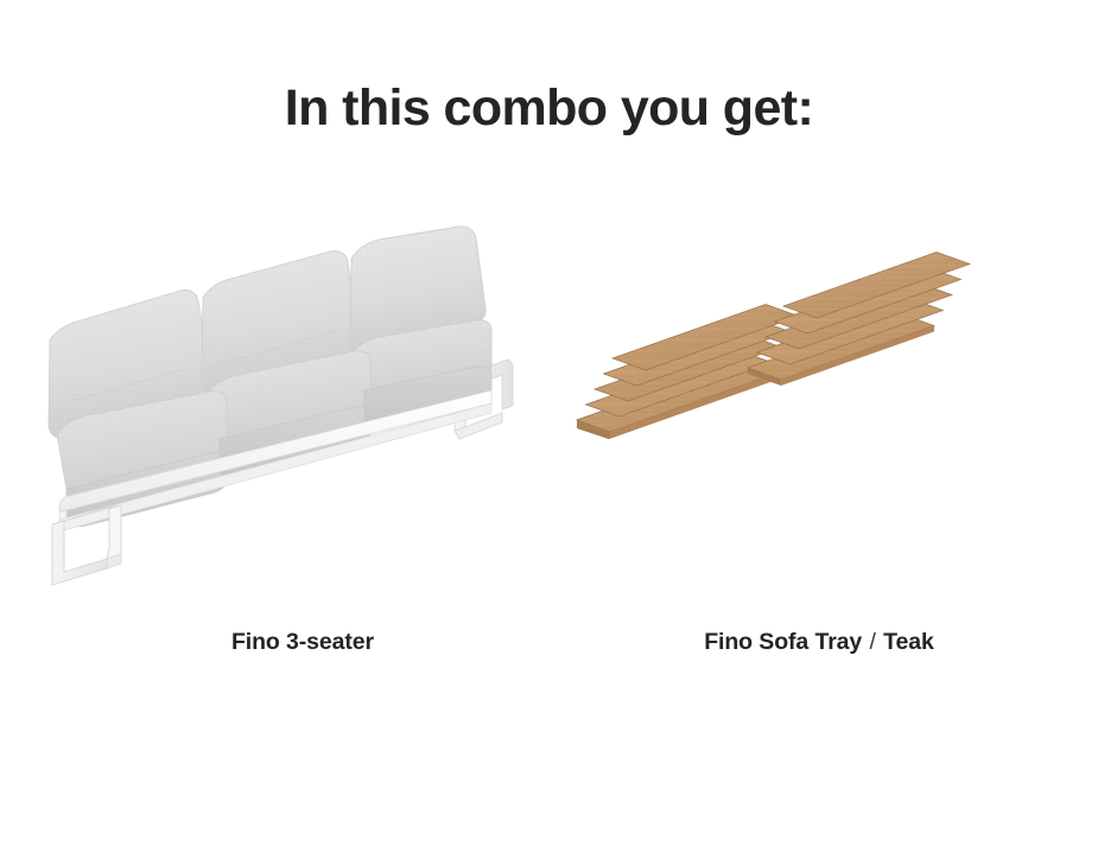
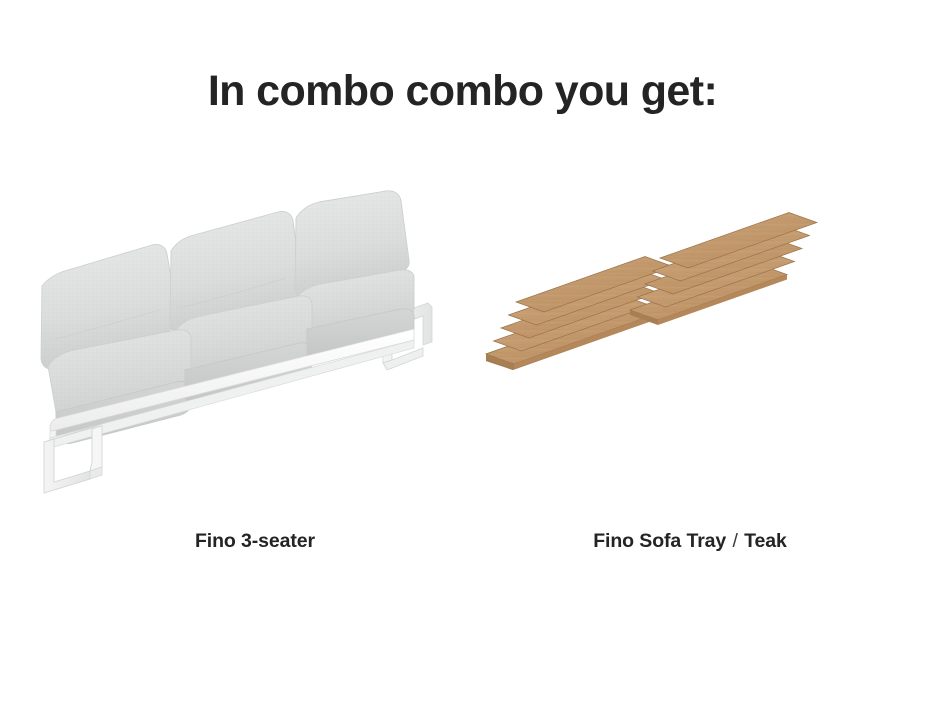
- In this combo you get:
+ In combo combo you get:
  Fino 3-seater
  Fino Sofa Tray / Teak
